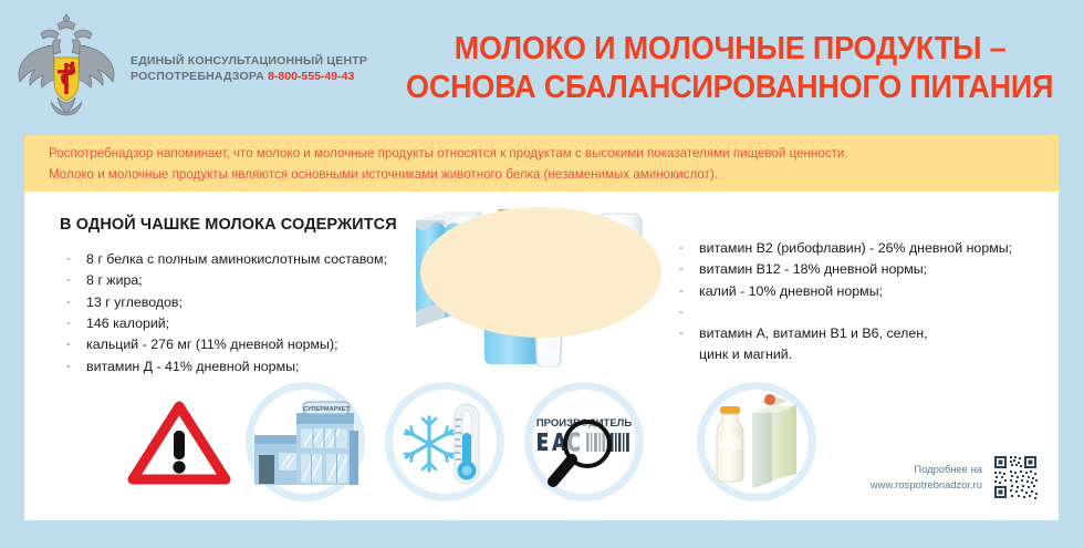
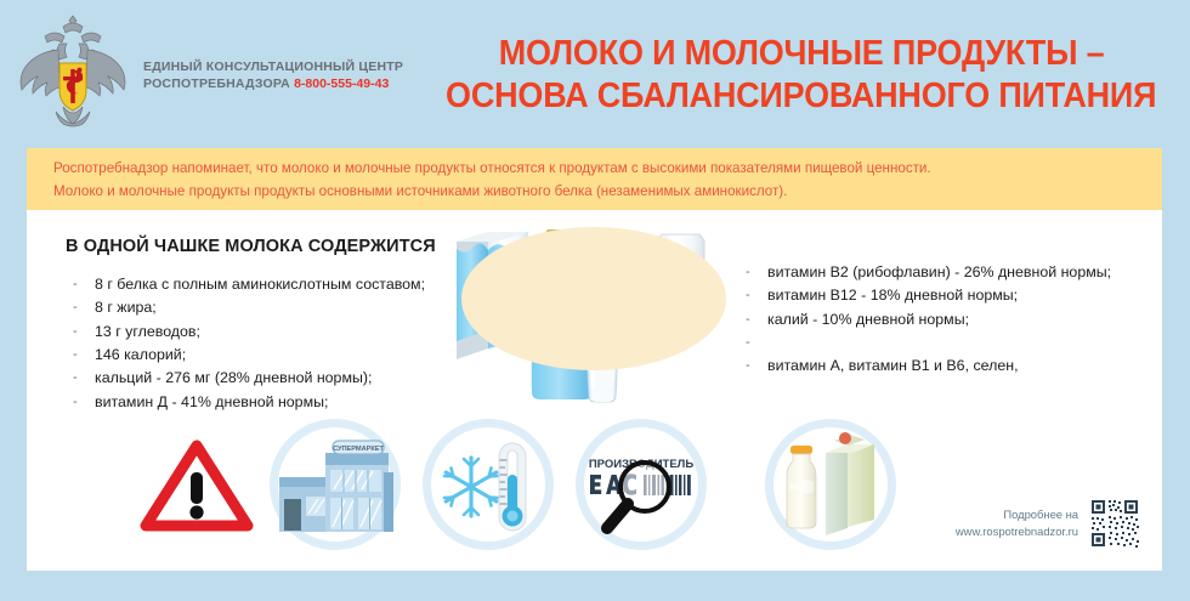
  ЕДИНЫЙ КОНСУЛЬТАЦИОННЫЙ ЦЕНТР
  РОСПОТРЕБНАДЗОРА 8-800-555-49-43
  МОЛОКО И МОЛОЧНЫЕ ПРОДУКТЫ –
  ОСНОВА СБАЛАНСИРОВАННОГО ПИТАНИЯ
  Роспотребнадзор напоминает, что молоко и молочные продукты относятся к продуктам с высокими показателями пищевой ценности.
- Молоко и молочные продукты являются основными источниками животного белка (незаменимых аминокислот).
+ Молоко и молочные продукты продукты основными источниками животного белка (незаменимых аминокислот).
  В ОДНОЙ ЧАШКЕ МОЛОКА СОДЕРЖИТСЯ
  -
  8 г белка с полным аминокислотным составом;
  -
  8 г жира;
  -
  13 г углеводов;
  -
  146 калорий;
  -
- кальций - 276 мг (11% дневной нормы);
+ кальций - 276 мг (28% дневной нормы);
  -
  витамин Д - 41% дневной нормы;
  -
  витамин В2 (рибофлавин) - 26% дневной нормы;
  -
  витамин В12 - 18% дневной нормы;
  -
  калий - 10% дневной нормы;
  -
  -
  витамин А, витамин В1 и В6, селен,
- цинк и магний.
  ПРОИЗВОДИТЕЛЬ
  Подробнее на
  www.rospotrebnadzor.ru
